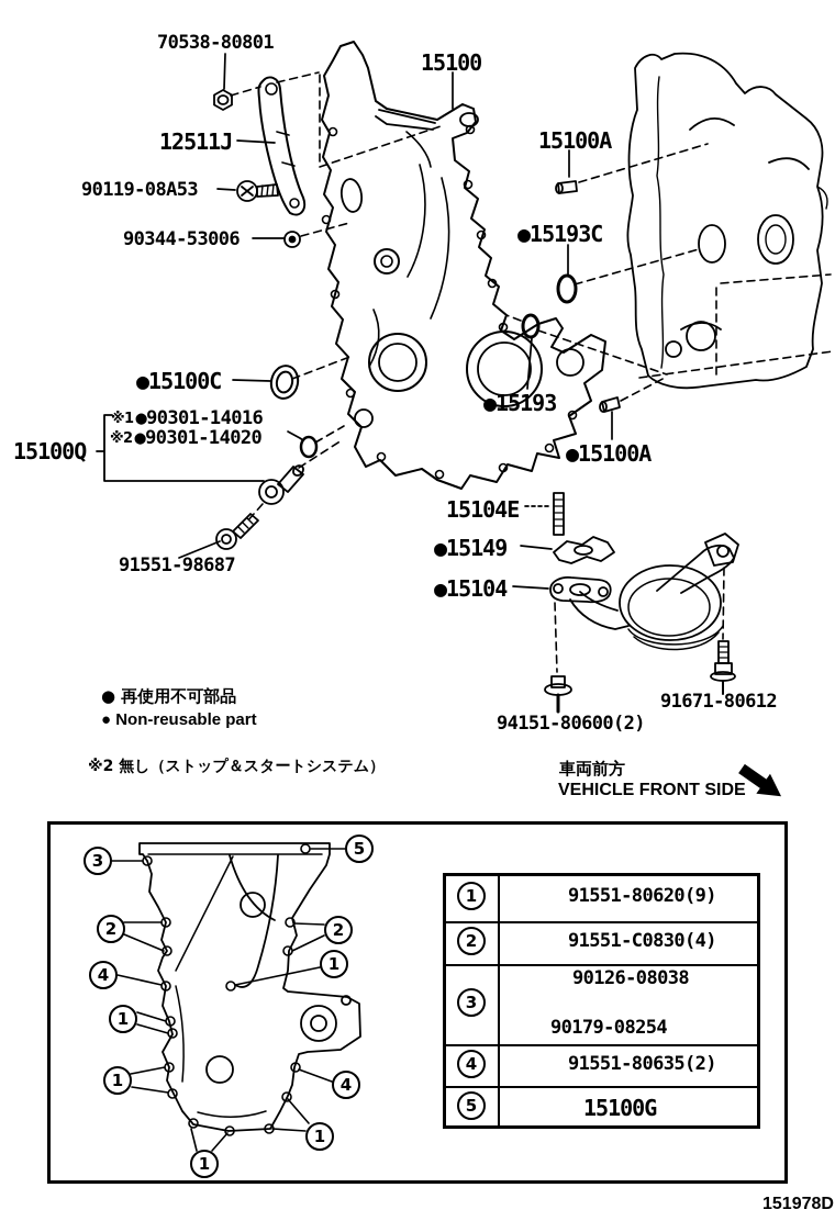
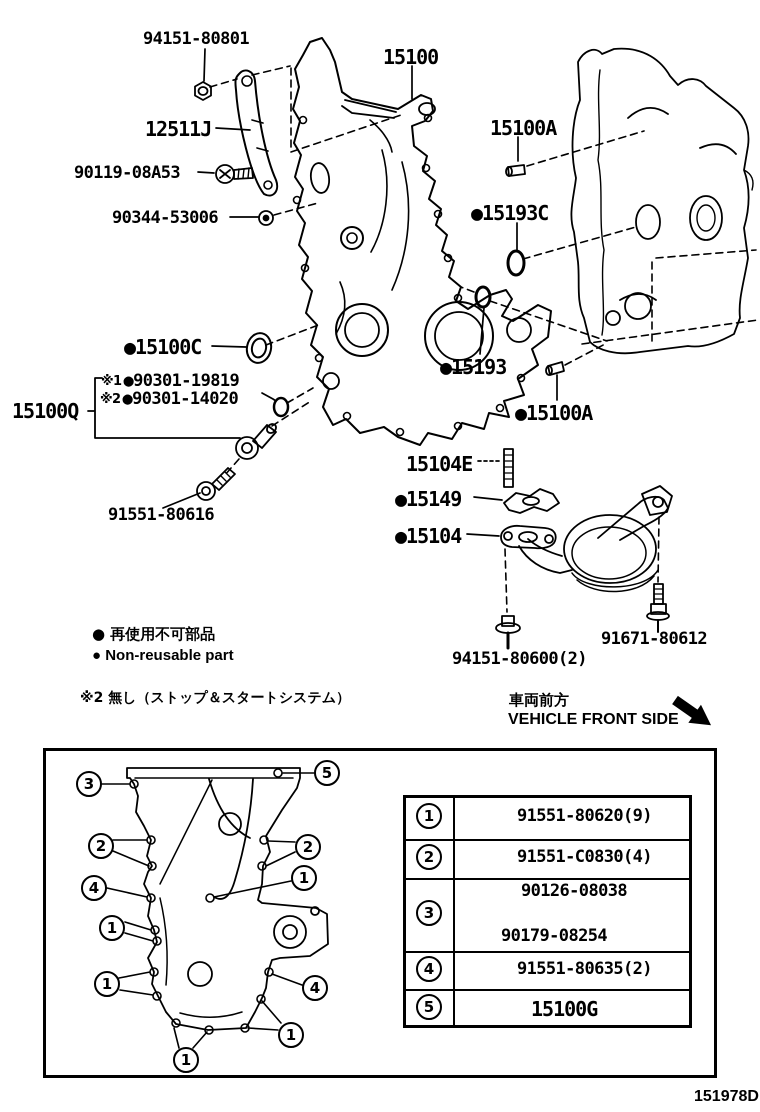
- 70538-80801
+ 94151-80801
  15100
  12511J
  15100A
  90119-08A53
  ●15193C
  90344-53006
  ●15100C
  ●15193
- ※1 ●90301-14016
+ ※1 ●90301-19819
  ※2 ●90301-14020
  15100Q
  ●15100A
  15104E
  ●15149
  ●15104
- 91551-98687
+ 91551-80616
  94151-80600(2)
  91671-80612
  ● 再使用不可部品
  ● Non-reusable part
  ※2 無し（ストップ＆スタートシステム）
  車両前方
  VEHICLE FRONT SIDE
  3
  5
  2
  2
  4
  1
  1
  1
  4
  1
  1
  1
  2
  3
  4
  5
  91551-80620(9)
  91551-C0830(4)
  90126-08038
  90179-08254
  91551-80635(2)
  15100G
  151978D
